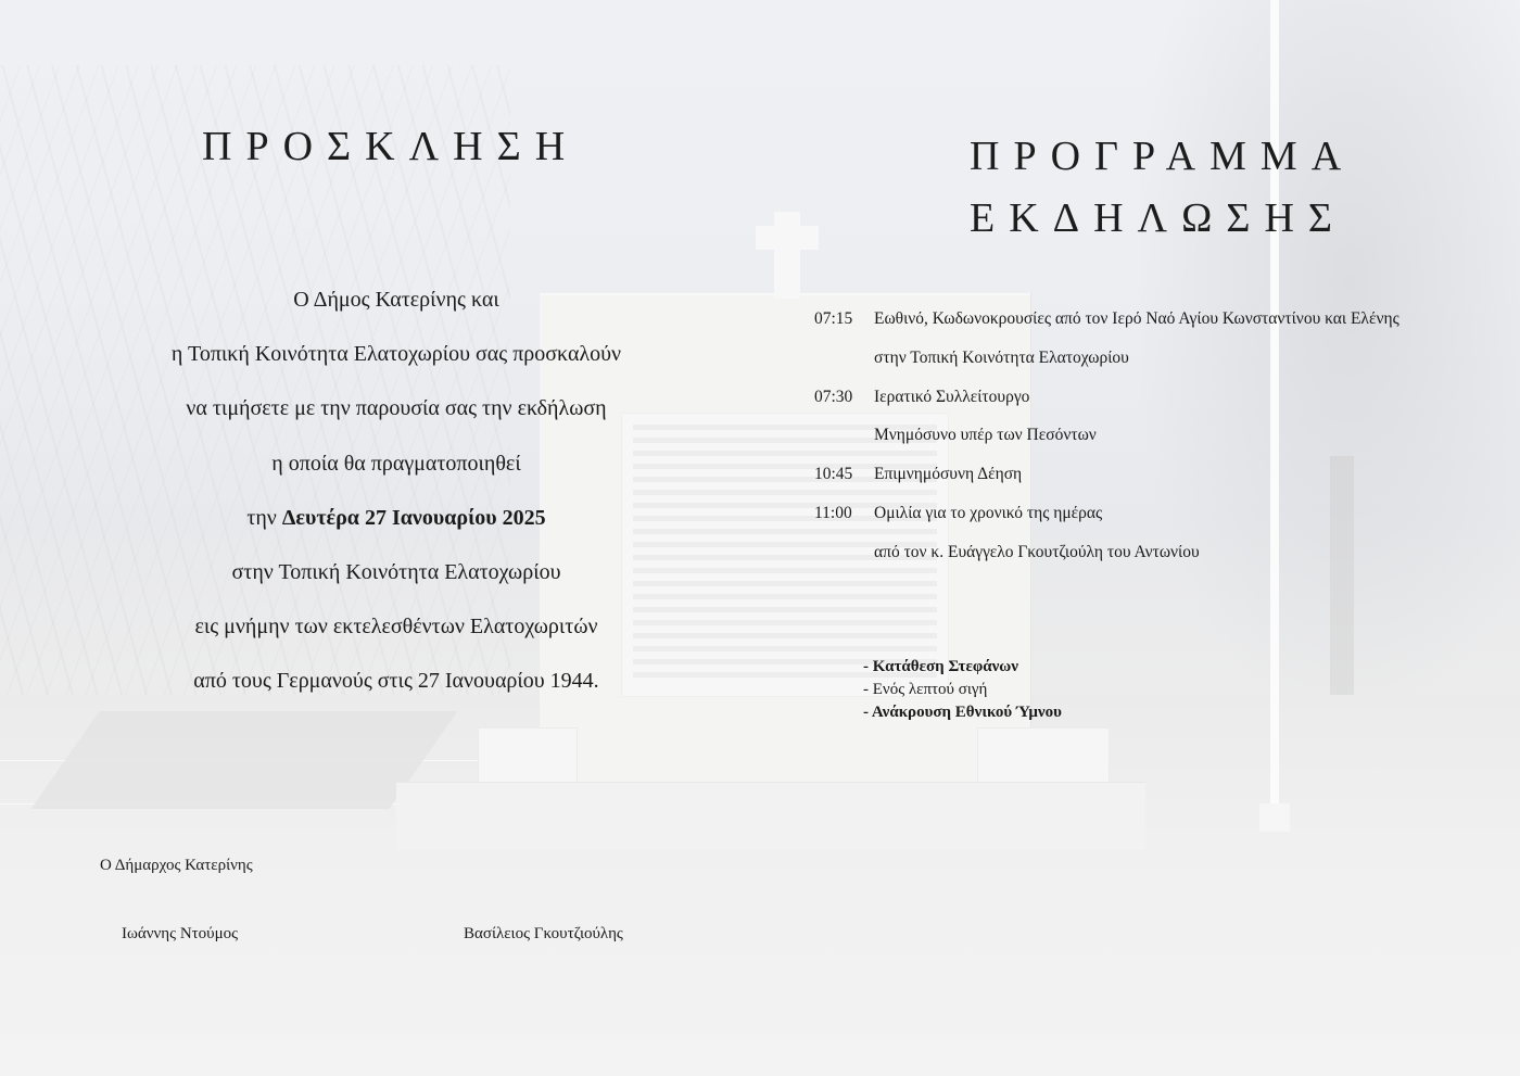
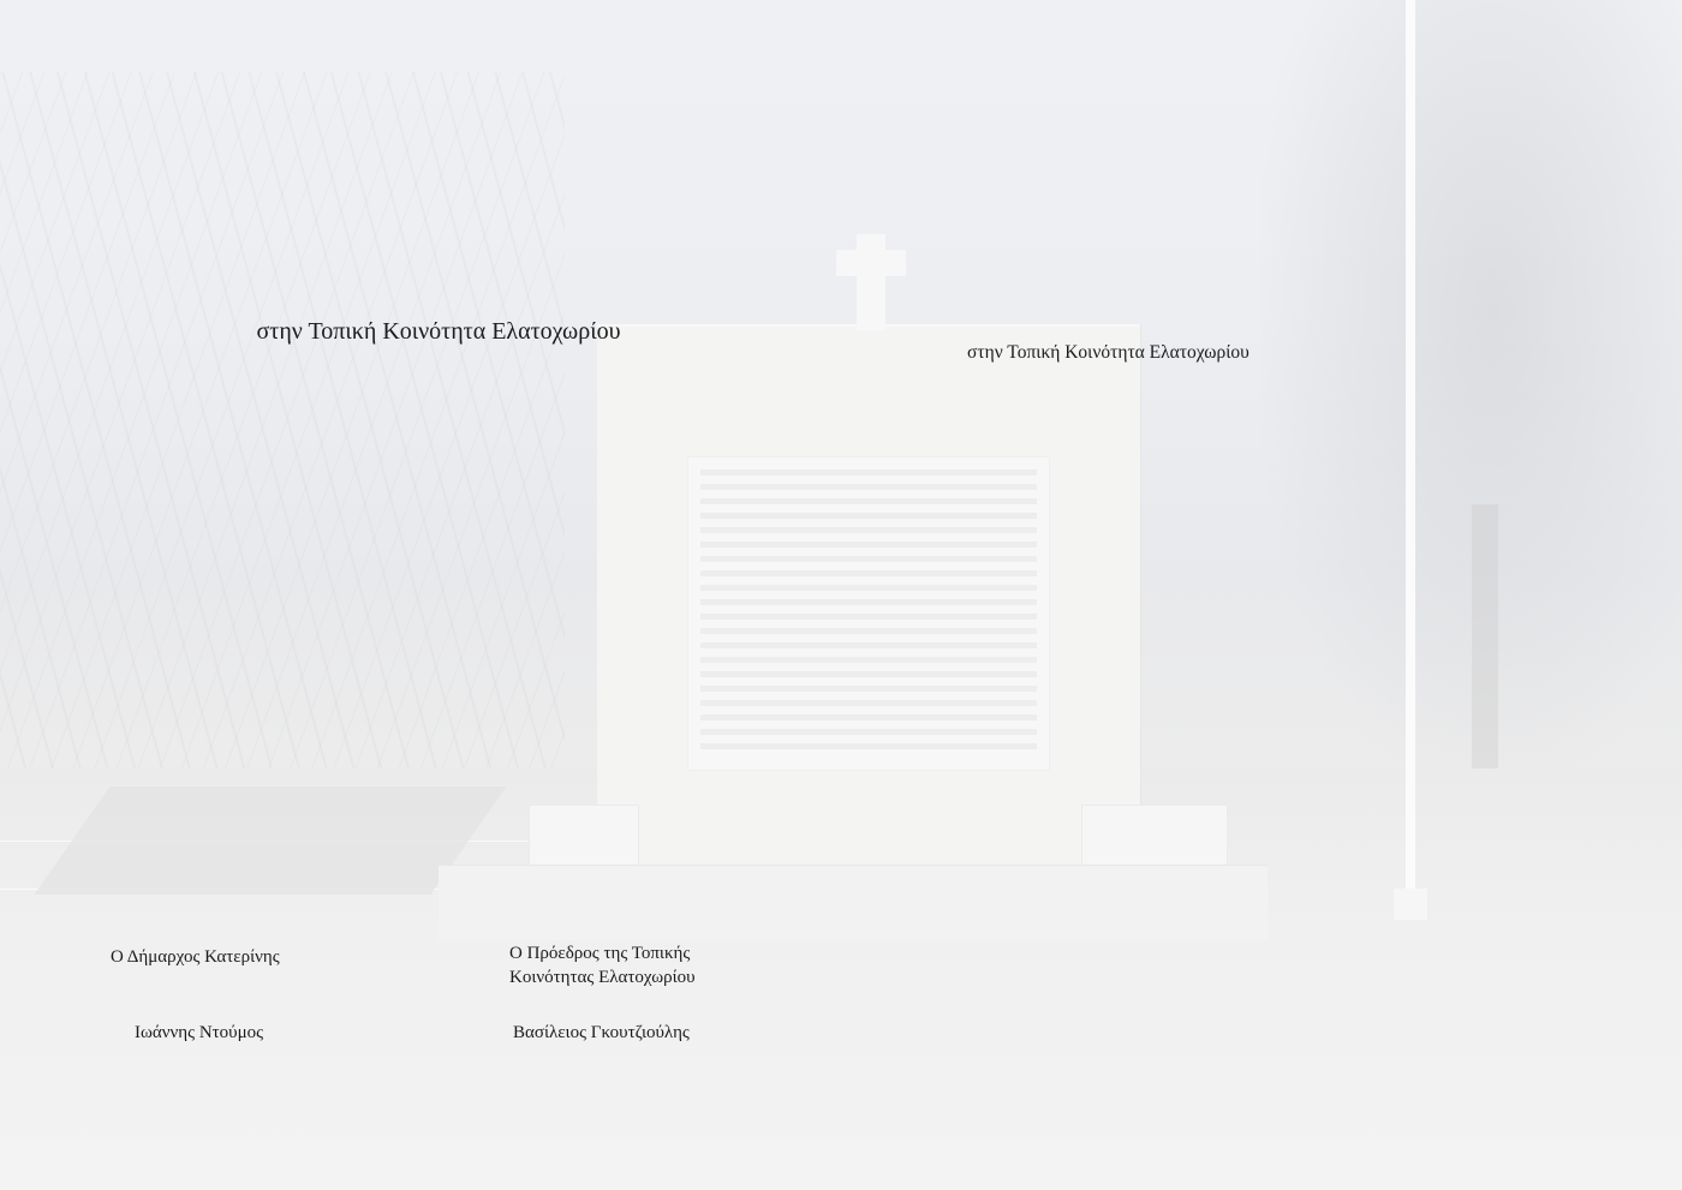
- ΠΡΟΣΚΛΗΣΗ
- ΠΡΟΓΡΑΜΜΑ
- ΕΚΔΗΛΩΣΗΣ
- Ο Δήμος Κατερίνης και
- η Τοπική Κοινότητα Ελατοχωρίου σας προσκαλούν
- να τιμήσετε με την παρουσία σας την εκδήλωση
- η οποία θα πραγματοποιηθεί
- την Δευτέρα 27 Ιανουαρίου 2025
  στην Τοπική Κοινότητα Ελατοχωρίου
- εις μνήμην των εκτελεσθέντων Ελατοχωριτών
- από τους Γερμανούς στις 27 Ιανουαρίου 1944.
- 07:15
- Εωθινό, Κωδωνοκρουσίες από τον Ιερό Ναό Αγίου Κωνσταντίνου και Ελένης
  στην Τοπική Κοινότητα Ελατοχωρίου
- 07:30
- Ιερατικό Συλλείτουργο
- Μνημόσυνο υπέρ των Πεσόντων
- 10:45
- Επιμνημόσυνη Δέηση
- 11:00
- Ομιλία για το χρονικό της ημέρας
- από τον κ. Ευάγγελο Γκουτζιούλη του Αντωνίου
- - Κατάθεση Στεφάνων
- - Ενός λεπτού σιγή
- - Ανάκρουση Εθνικού Ύμνου
  Ο Δήμαρχος Κατερίνης
  Ιωάννης Ντούμος
+ Ο Πρόεδρος της Τοπικής
+ Κοινότητας Ελατοχωρίου
  Βασίλειος Γκουτζιούλης
